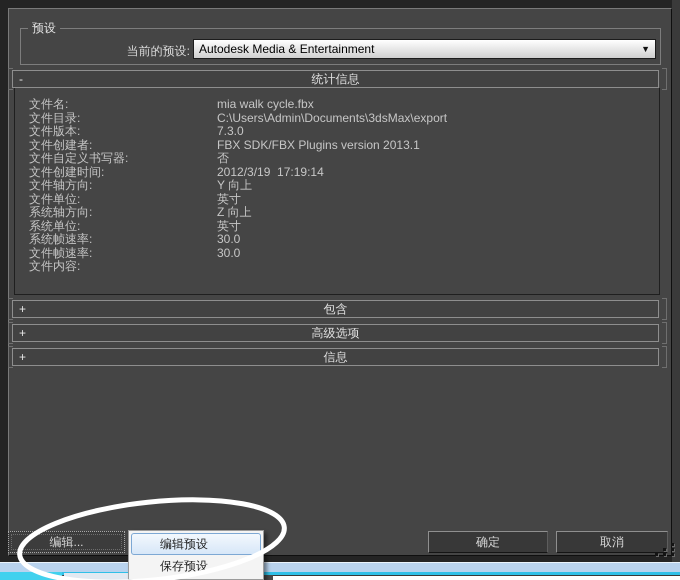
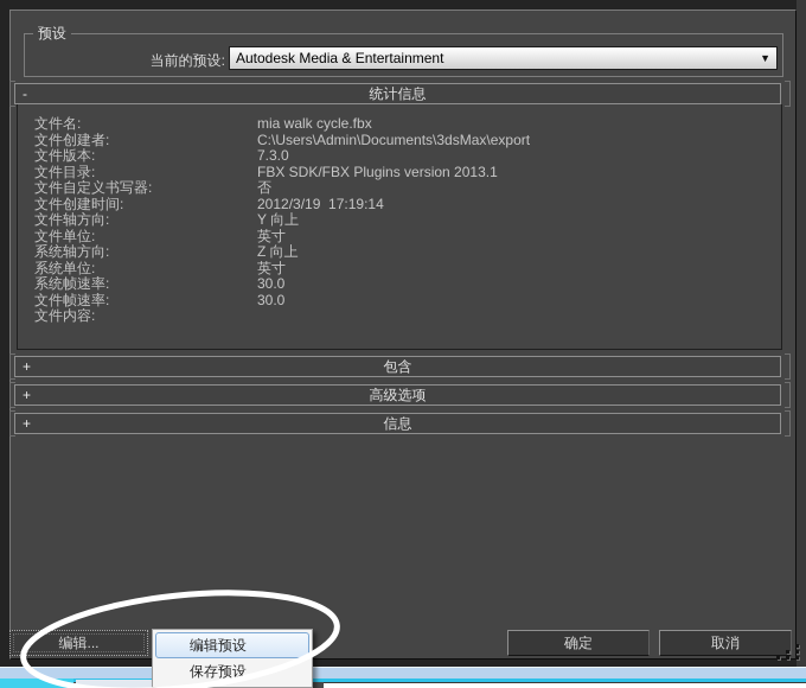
  预设
  当前的预设:
  Autodesk Media & Entertainment
  ▼
  -
  统计信息
  文件名:
  mia walk cycle.fbx
- 文件目录:
+ 文件创建者:
  C:\Users\Admin\Documents\3dsMax\export
  文件版本:
  7.3.0
- 文件创建者:
+ 文件目录:
  FBX SDK/FBX Plugins version 2013.1
  文件自定义书写器:
  否
  文件创建时间:
  2012/3/19 17:19:14
  文件轴方向:
  Y 向上
  文件单位:
  英寸
  系统轴方向:
  Z 向上
  系统单位:
  英寸
  系统帧速率:
  30.0
  文件帧速率:
  30.0
  文件内容:
  +
  包含
  +
  高级选项
  +
  信息
  编辑...
  确定
  取消
  编辑预设
  保存预设
